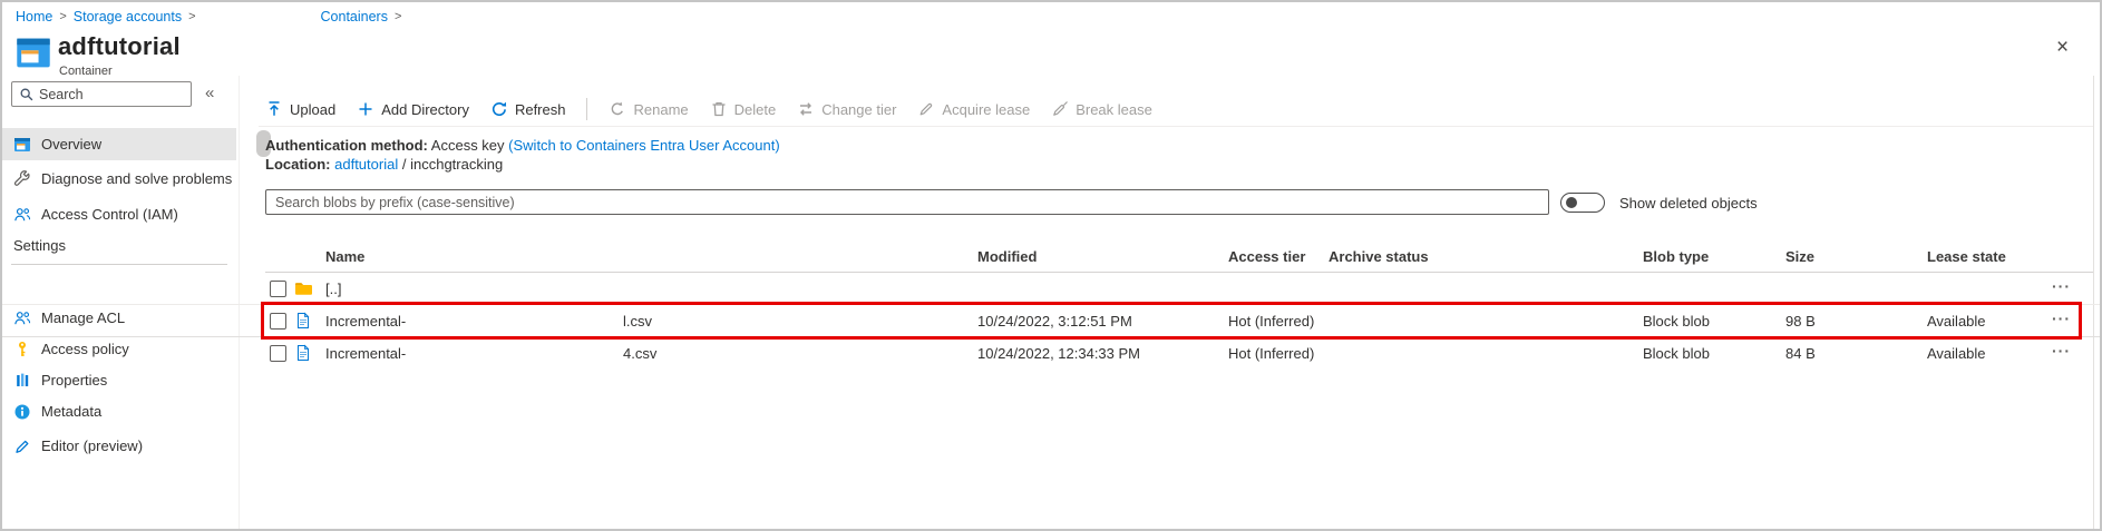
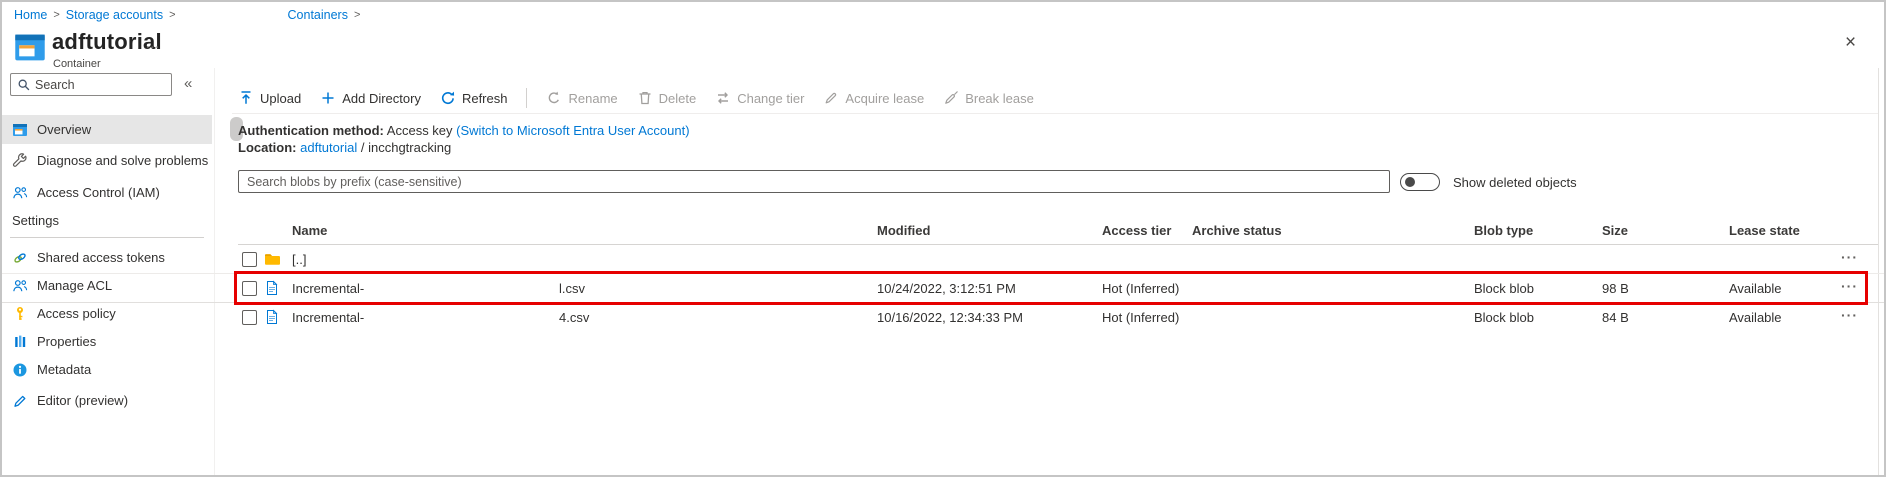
  Home
  >
  Storage accounts
  >
  Containers
  >
  adftutorial
  …
  Container
  ×
  Search
  «
  Overview
  Diagnose and solve problems
  Access Control (IAM)
  Settings
+ Shared access tokens
  Manage ACL
  Access policy
  Properties
  Metadata
  Editor (preview)
  Upload
  Add Directory
  Refresh
  Rename
  Delete
  Change tier
  Acquire lease
  Break lease
- Authentication method: Access key (Switch to Containers Entra User Account)
+ Authentication method: Access key (Switch to Microsoft Entra User Account)
  Location: adftutorial / incchgtracking
  Search blobs by prefix (case-sensitive)
  Show deleted objects
  Name
  Modified
  Access tier
  Archive status
  Blob type
  Size
  Lease state
  [..]
  ···
  Incremental-
  l.csv
  10/24/2022, 3:12:51 PM
  Hot (Inferred)
  Block blob
  98 B
  Available
  ···
  Incremental-
  4.csv
- 10/24/2022, 12:34:33 PM
+ 10/16/2022, 12:34:33 PM
  Hot (Inferred)
  Block blob
  84 B
  Available
  ···
